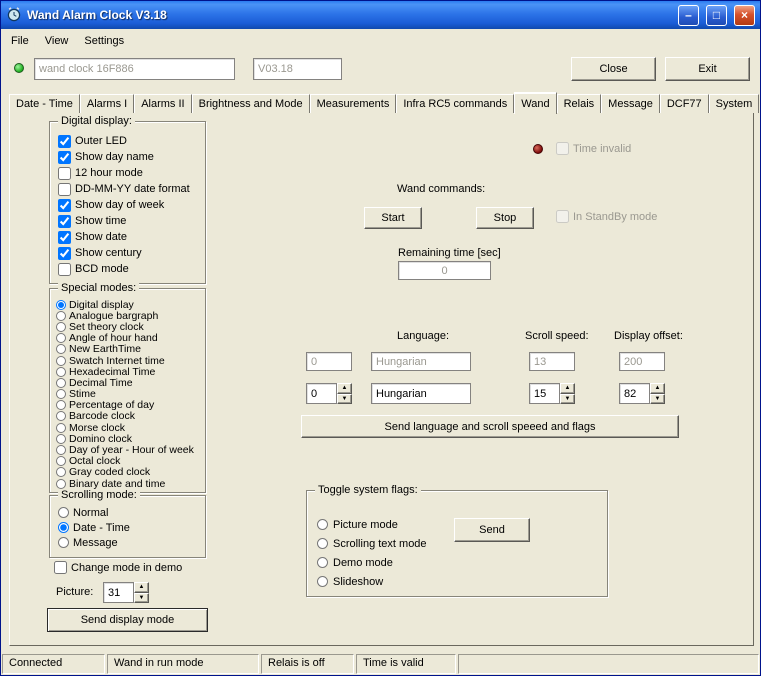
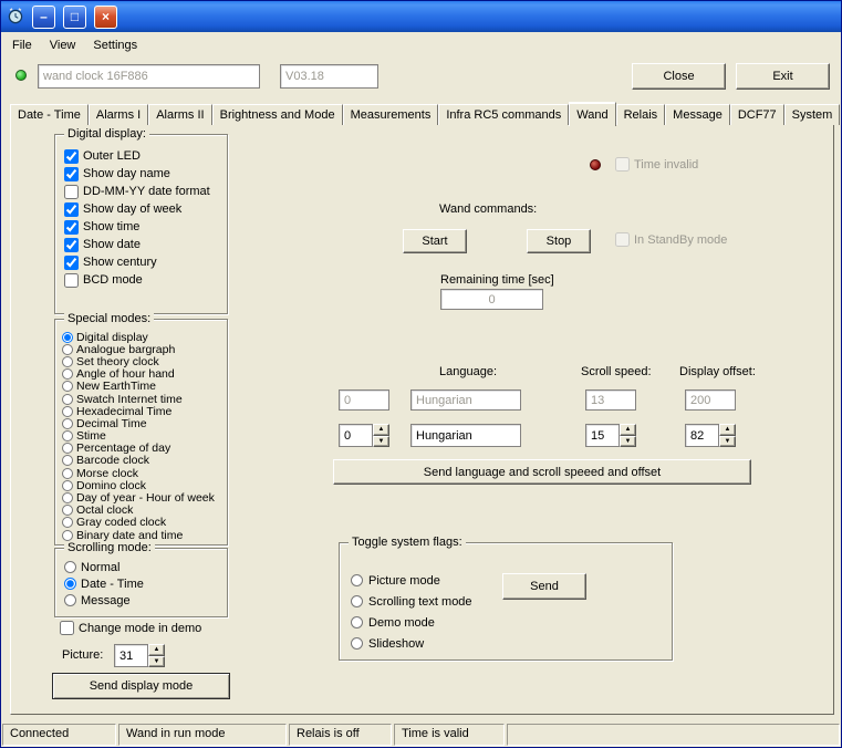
- Wand Alarm Clock V3.18
  –
  □
  ×
  File
  View
  Settings
  wand clock 16F886
  V03.18
  Close
  Exit
  Date - Time
  Alarms I
  Alarms II
  Brightness and Mode
  Measurements
  Infra RC5 commands
  Wand
  Relais
  Message
  DCF77
  System
  Digital display:
  Outer LED
  Show day name
- 12 hour mode
  DD-MM-YY date format
  Show day of week
  Show time
  Show date
  Show century
  BCD mode
  Special modes:
  Digital display
  Analogue bargraph
  Set theory clock
  Angle of hour hand
  New EarthTime
  Swatch Internet time
  Hexadecimal Time
  Decimal Time
  Stime
  Percentage of day
  Barcode clock
  Morse clock
  Domino clock
  Day of year - Hour of week
  Octal clock
  Gray coded clock
  Binary date and time
  Scrolling mode:
  Normal
  Date - Time
  Message
  Change mode in demo
  Picture:
  31
  Send display mode
  Time invalid
  Wand commands:
  Start
  Stop
  In StandBy mode
  Remaining time [sec]
  0
  Language:
  Scroll speed:
  Display offset:
  0
  Hungarian
  13
  200
  0
  Hungarian
  15
  82
- Send language and scroll speeed and flags
+ Send language and scroll speeed and offset
  Toggle system flags:
  Picture mode
  Scrolling text mode
  Demo mode
  Slideshow
  Send
  Connected
  Wand in run mode
  Relais is off
  Time is valid
